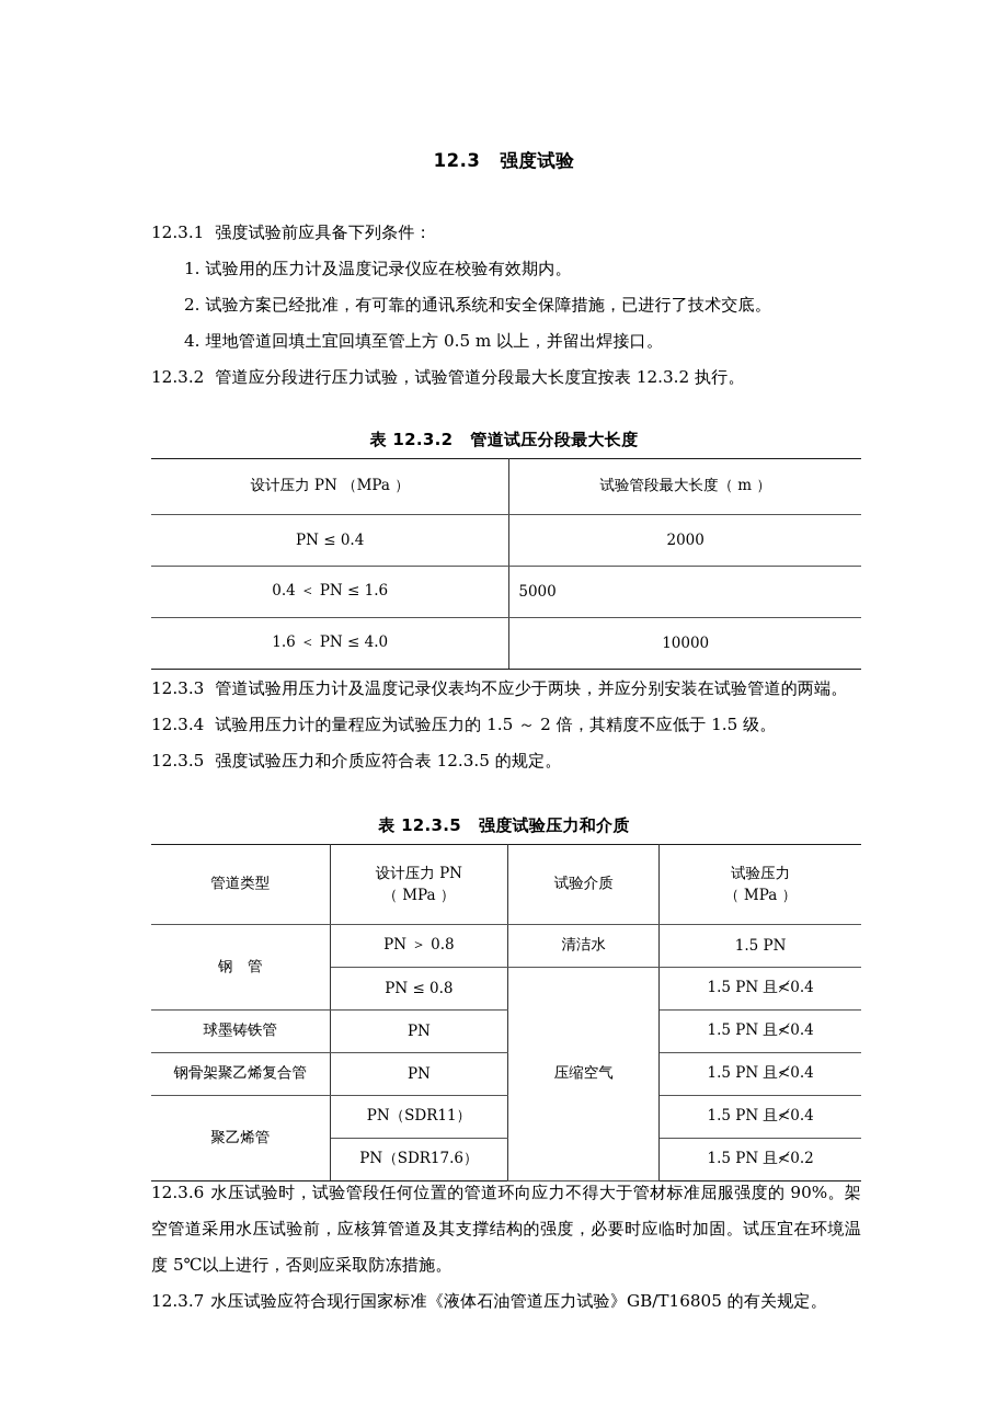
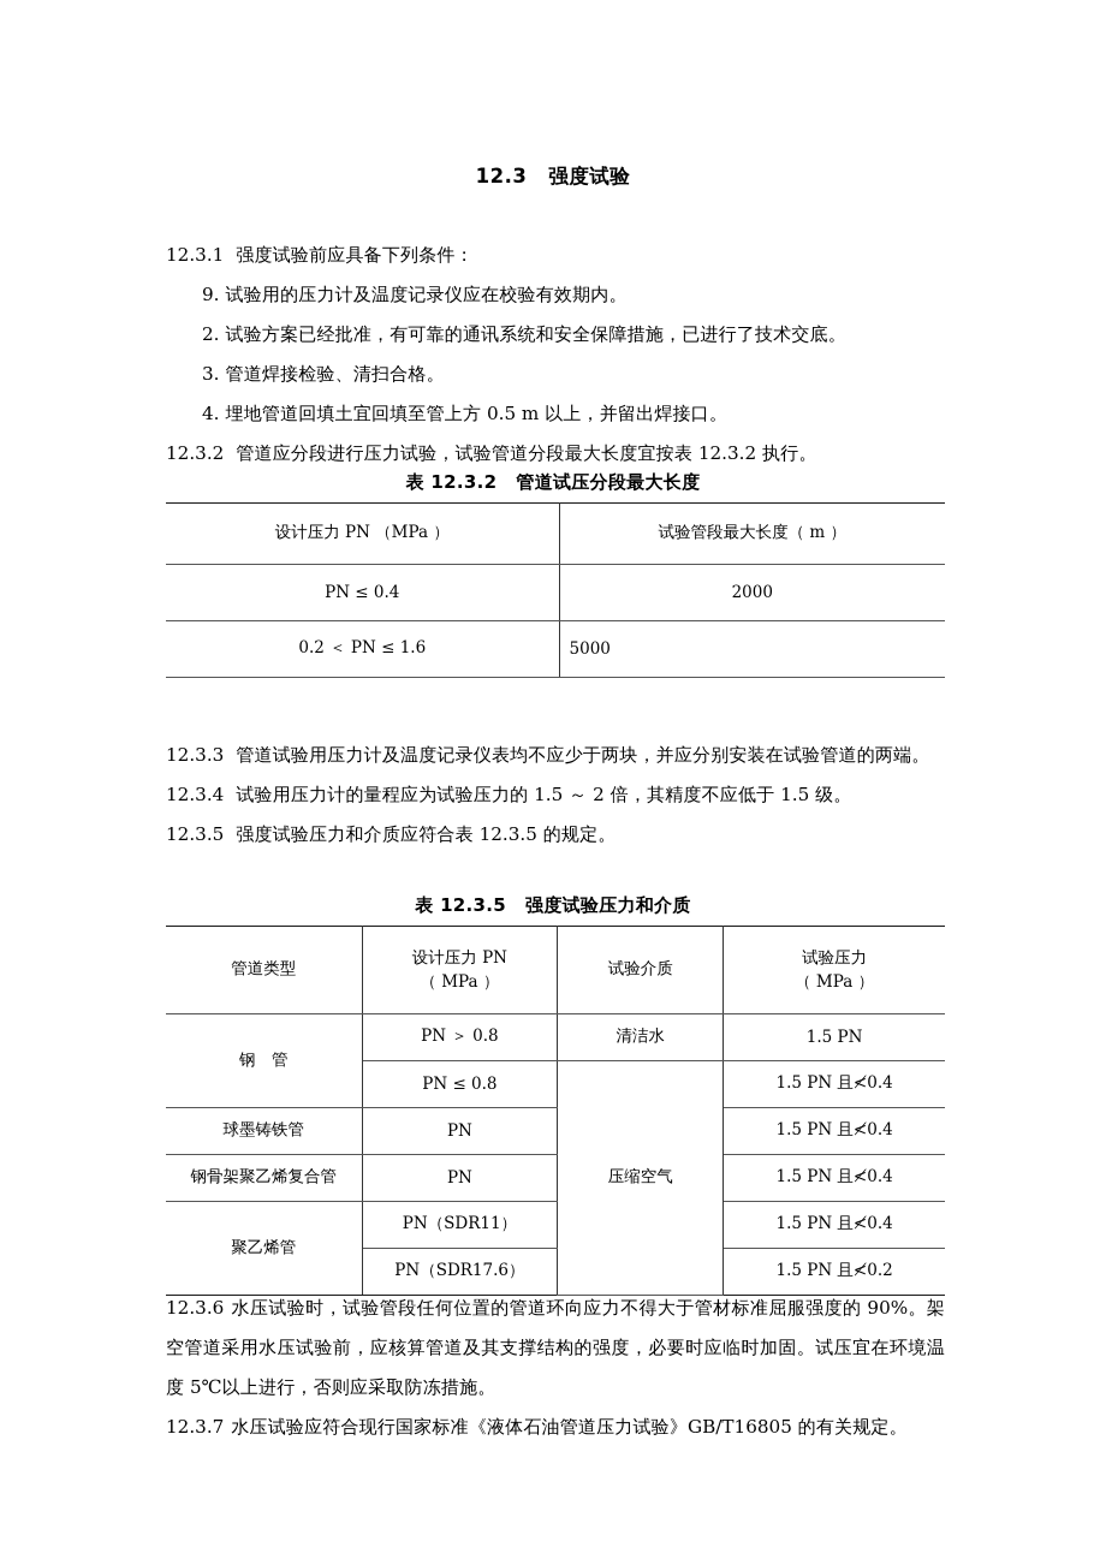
  12.3 强度试验
  12.3.1 强度试验前应具备下列条件：
- 1. 试验用的压力计及温度记录仪应在校验有效期内。
+ 9. 试验用的压力计及温度记录仪应在校验有效期内。
  2. 试验方案已经批准，有可靠的通讯系统和安全保障措施，已进行了技术交底。
+ 3. 管道焊接检验、清扫合格。
  4. 埋地管道回填土宜回填至管上方 0.5 m 以上，并留出焊接口。
  12.3.2 管道应分段进行压力试验，试验管道分段最大长度宜按表 12.3.2 执行。
  表 12.3.2 管道试压分段最大长度
  设计压力 PN （MPa ）	试验管段最大长度（ m ）
  PN ≤ 0.4	2000
- 0.4 ＜ PN ≤ 1.6	5000
+ 0.2 ＜ PN ≤ 1.6	5000
- 1.6 ＜ PN ≤ 4.0	10000
  12.3.3 管道试验用压力计及温度记录仪表均不应少于两块，并应分别安装在试验管道的两端。
  12.3.4 试验用压力计的量程应为试验压力的 1.5 ～ 2 倍，其精度不应低于 1.5 级。
  12.3.5 强度试验压力和介质应符合表 12.3.5 的规定。
  表 12.3.5 强度试验压力和介质
  管道类型	设计压力 PN （ MPa ）	试验介质	试验压力 （ MPa ）
  钢 管	PN ＞ 0.8	清洁水	1.5 PN
  PN ≤ 0.8	压缩空气	1.5 PN 且≮0.4
  球墨铸铁管	PN	1.5 PN 且≮0.4
  钢骨架聚乙烯复合管	PN	1.5 PN 且≮0.4
  聚乙烯管	PN（SDR11）	1.5 PN 且≮0.4
  PN（SDR17.6）	1.5 PN 且≮0.2
  12.3.6 水压试验时，试验管段任何位置的管道环向应力不得大于管材标准屈服强度的 90%。架空管道采用水压试验前，应核算管道及其支撑结构的强度，必要时应临时加固。试压宜在环境温度 5℃以上进行，否则应采取防冻措施。
  12.3.7 水压试验应符合现行国家标准《液体石油管道压力试验》GB/T16805 的有关规定。
